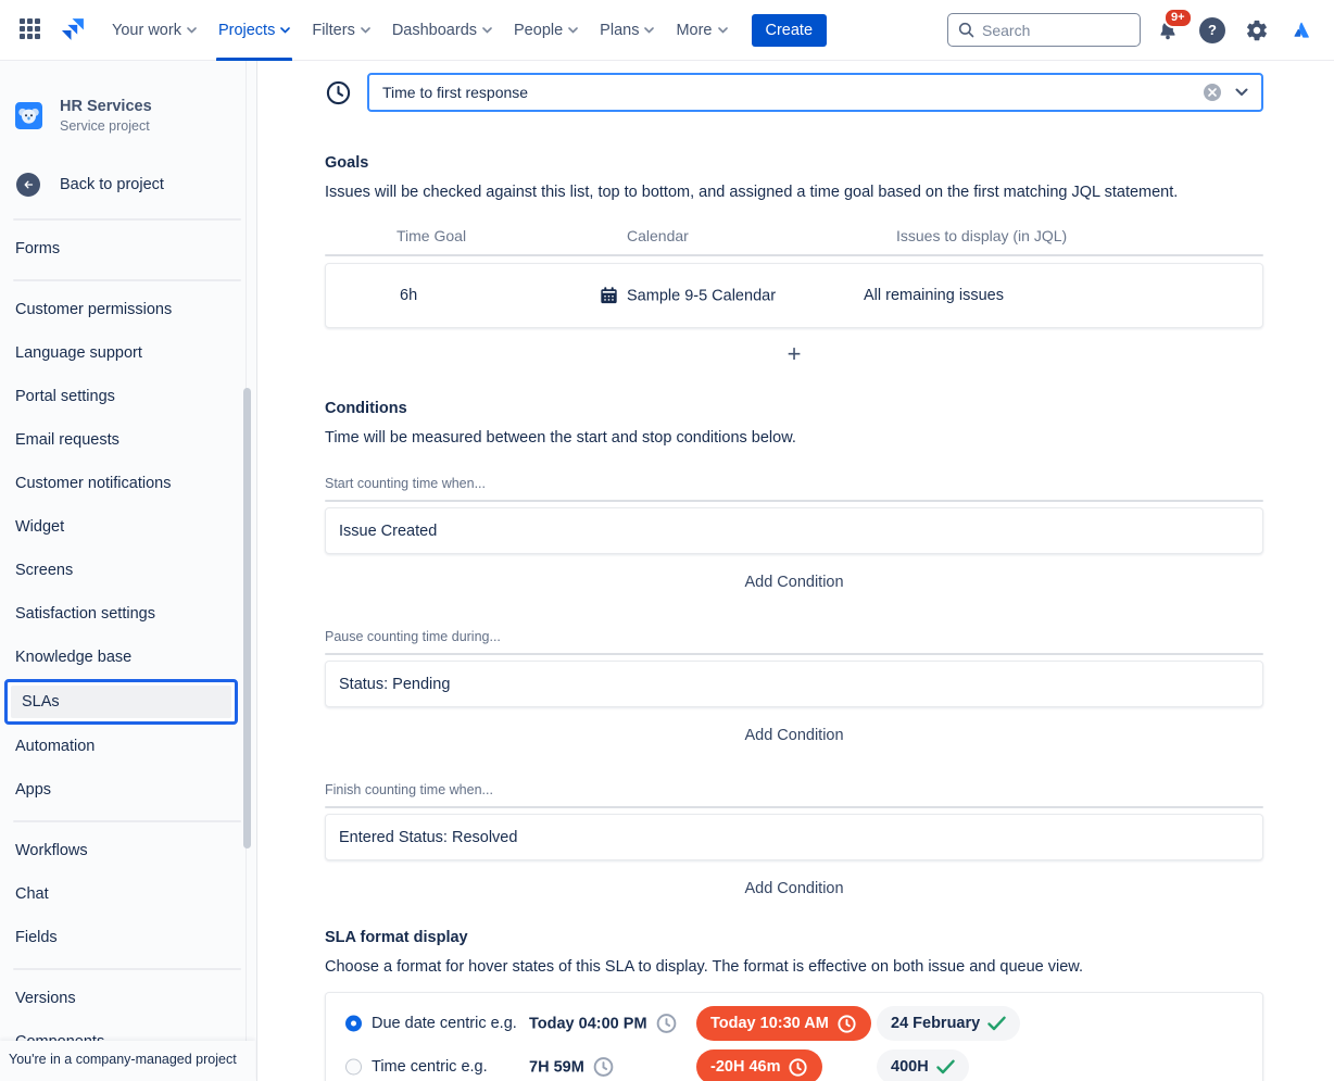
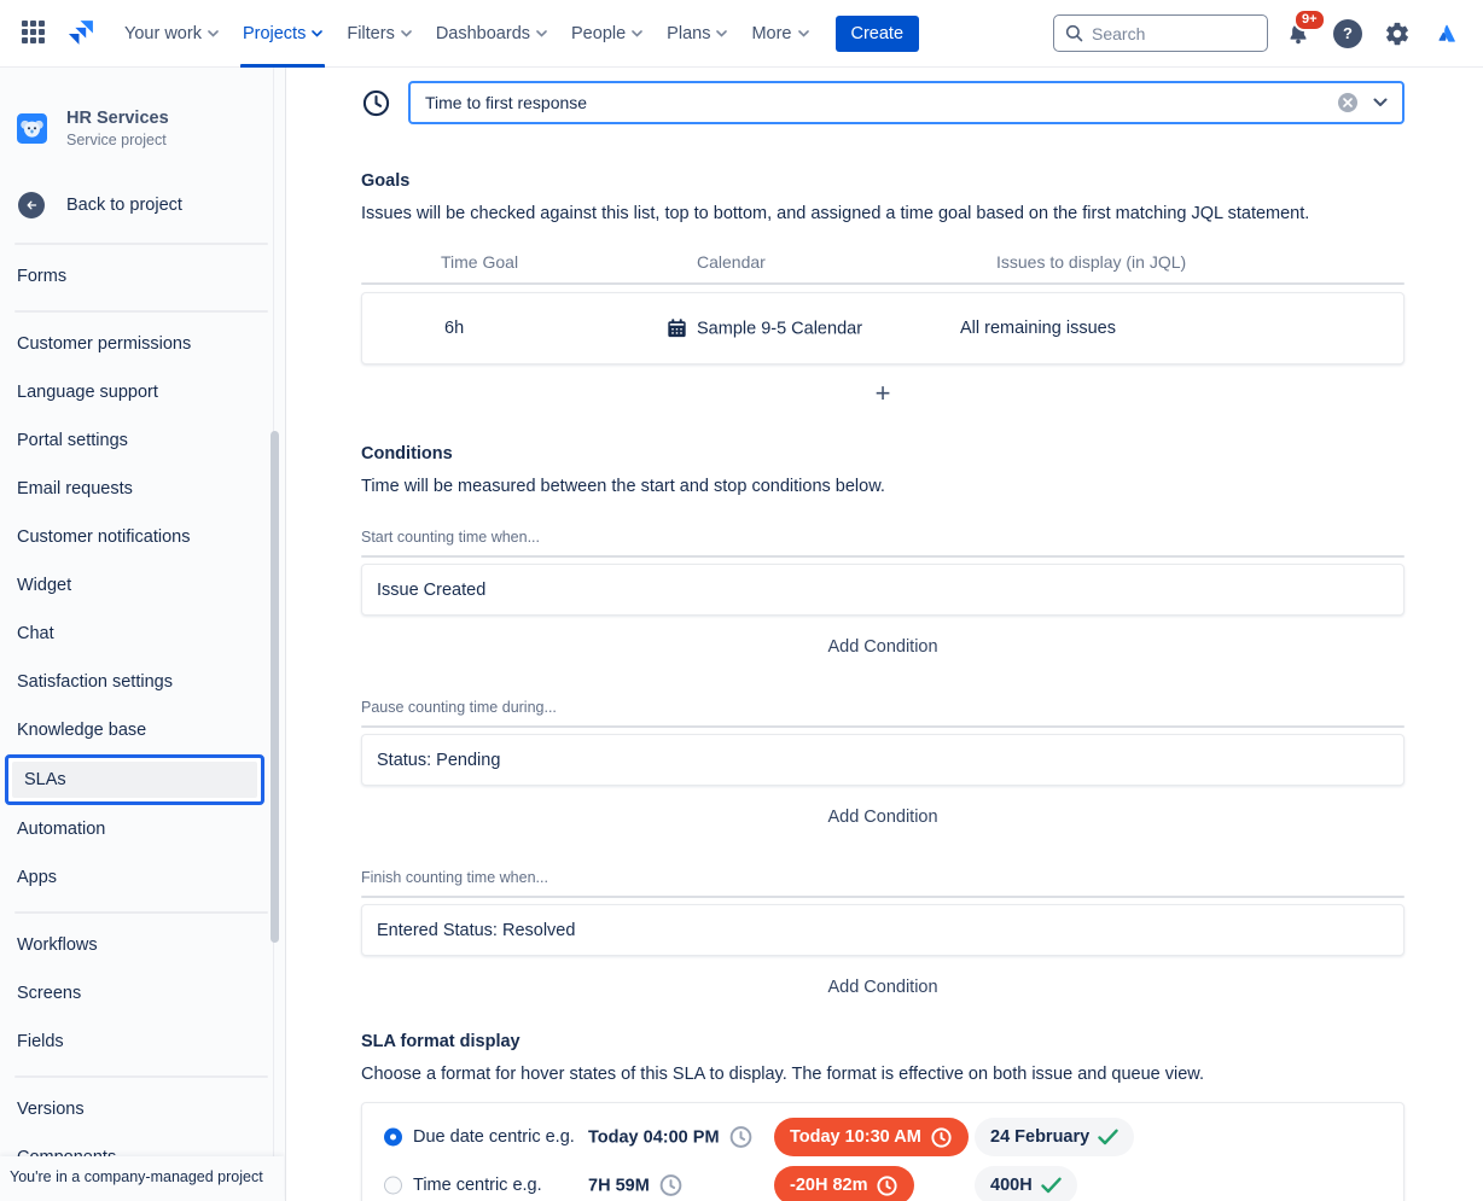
  Your work
  Projects
  Filters
  Dashboards
  People
  Plans
  More
  Create
  Search
  9+
  ?
  HR Services
  Service project
  Back to project
  Forms
  Customer permissions
  Language support
  Portal settings
  Email requests
  Customer notifications
  Widget
- Screens
+ Chat
  Satisfaction settings
  Knowledge base
  SLAs
  Automation
  Apps
  Workflows
- Chat
+ Screens
  Fields
  Versions
  You're in a company-managed project
  Time to first response
  Goals
  Issues will be checked against this list, top to bottom, and assigned a time goal based on the first matching JQL statement.
  Time Goal
  Calendar
  Issues to display (in JQL)
  6h
  Sample 9-5 Calendar
  All remaining issues
  +
  Conditions
  Time will be measured between the start and stop conditions below.
  Start counting time when...
  Issue Created
  Add Condition
  Pause counting time during...
  Status: Pending
  Add Condition
  Finish counting time when...
  Entered Status: Resolved
  Add Condition
  SLA format display
  Choose a format for hover states of this SLA to display. The format is effective on both issue and queue view.
  Due date centric e.g.
  Today 04:00 PM
  Today 10:30 AM
  24 February
  Time centric e.g.
  7H 59M
- -20H 46m
+ -20H 82m
  400H
